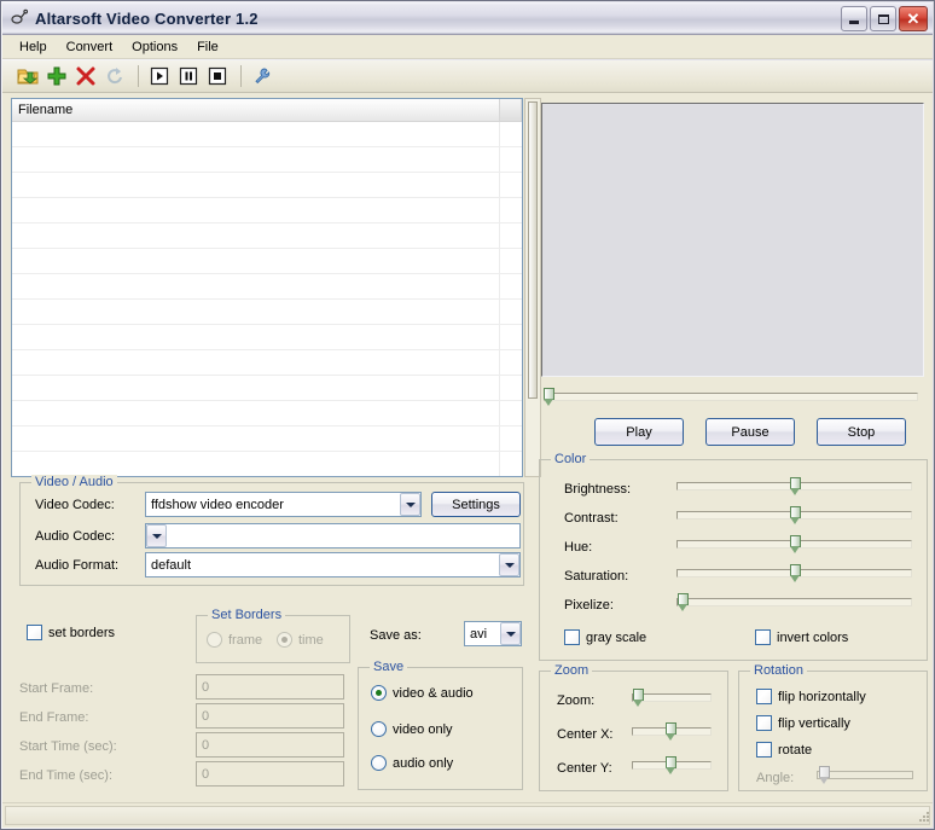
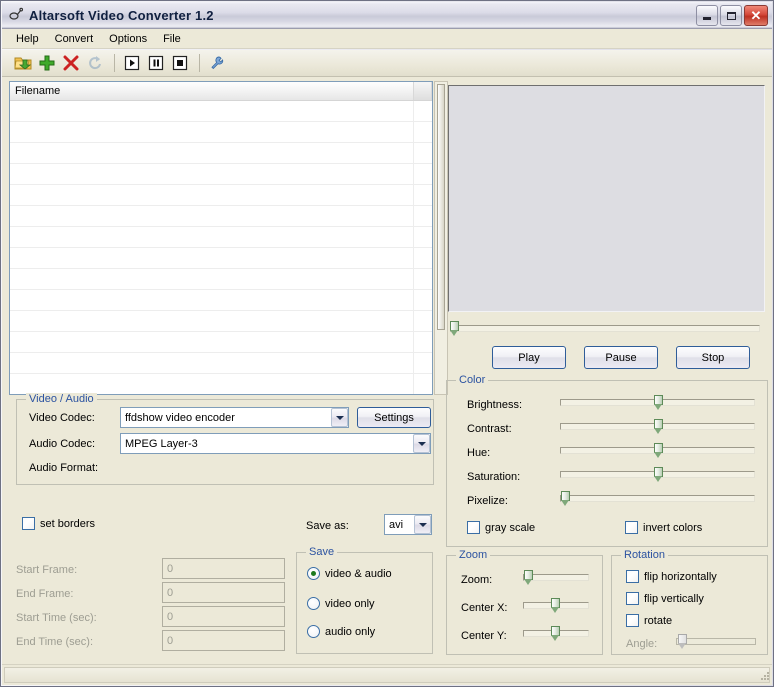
  Altarsoft Video Converter 1.2
  ✕
  Help
  Convert
  Options
  File
  Filename
  Play
  Pause
  Stop
  Video / Audio
  Video Codec:
  ffdshow video encoder
  Settings
  Audio Codec:
+ MPEG Layer-3
  Audio Format:
- default
  set borders
- Set Borders
- frame
- time
  Save as:
  avi
  Start Frame:
  0
  End Frame:
  0
  Start Time (sec):
  0
  End Time (sec):
  0
  Save
  video & audio
  video only
  audio only
  Color
  Brightness:
  Contrast:
  Hue:
  Saturation:
  Pixelize:
  gray scale
  invert colors
  Zoom
  Zoom:
  Center X:
  Center Y:
  Rotation
  flip horizontally
  flip vertically
  rotate
  Angle:
